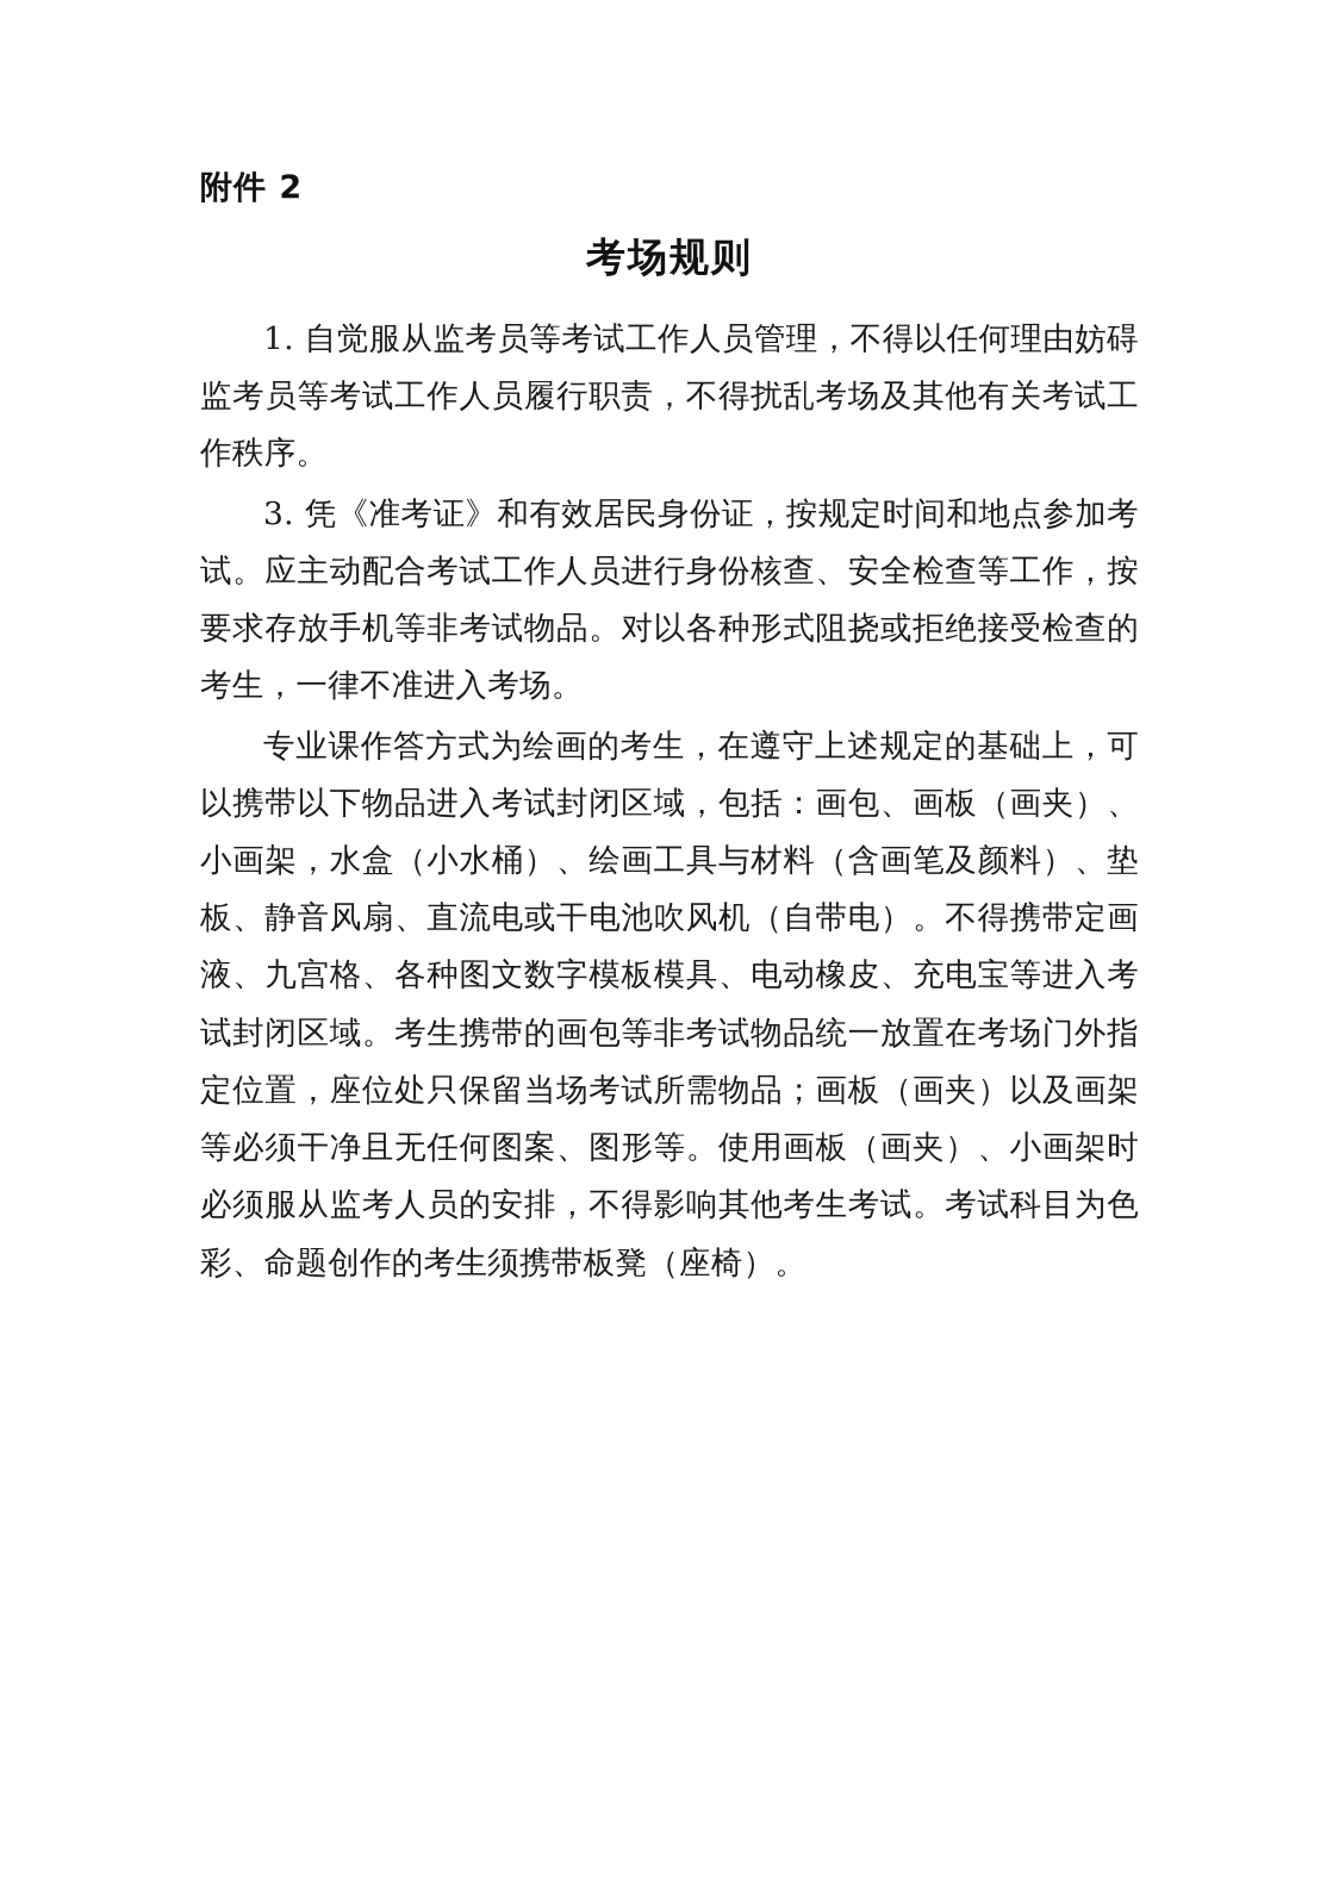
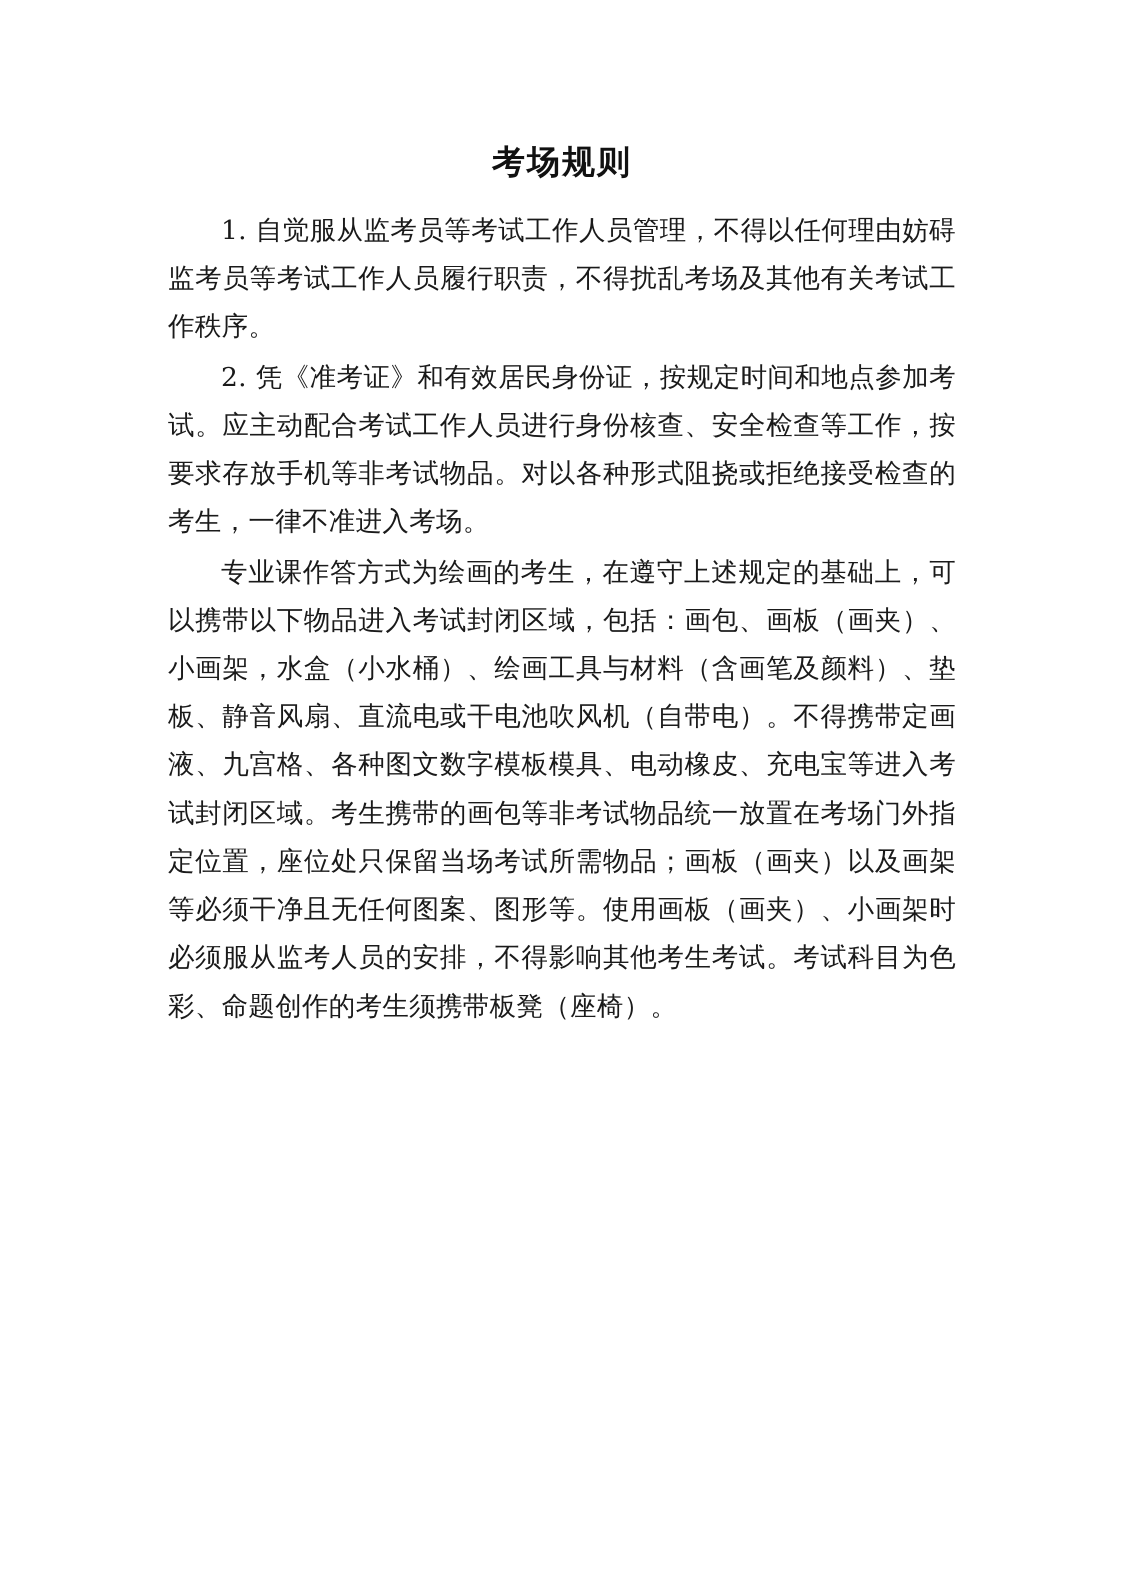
- 附件 2
  考场规则
  1. 自觉服从监考员等考试工作人员管理，不得以任何理由妨碍监考员等考试工作人员履行职责，不得扰乱考场及其他有关考试工作秩序。
- 3. 凭《准考证》和有效居民身份证，按规定时间和地点参加考试。应主动配合考试工作人员进行身份核查、安全检查等工作，按要求存放手机等非考试物品。对以各种形式阻挠或拒绝接受检查的考生，一律不准进入考场。
+ 2. 凭《准考证》和有效居民身份证，按规定时间和地点参加考试。应主动配合考试工作人员进行身份核查、安全检查等工作，按要求存放手机等非考试物品。对以各种形式阻挠或拒绝接受检查的考生，一律不准进入考场。
  专业课作答方式为绘画的考生，在遵守上述规定的基础上，可以携带以下物品进入考试封闭区域，包括：画包、画板（画夹）、小画架，水盒（小水桶）、绘画工具与材料（含画笔及颜料）、垫板、静音风扇、直流电或干电池吹风机（自带电）。不得携带定画液、九宫格、各种图文数字模板模具、电动橡皮、充电宝等进入考试封闭区域。考生携带的画包等非考试物品统一放置在考场门外指定位置，座位处只保留当场考试所需物品；画板（画夹）以及画架等必须干净且无任何图案、图形等。使用画板（画夹）、小画架时必须服从监考人员的安排，不得影响其他考生考试。考试科目为色彩、命题创作的考生须携带板凳（座椅）。
